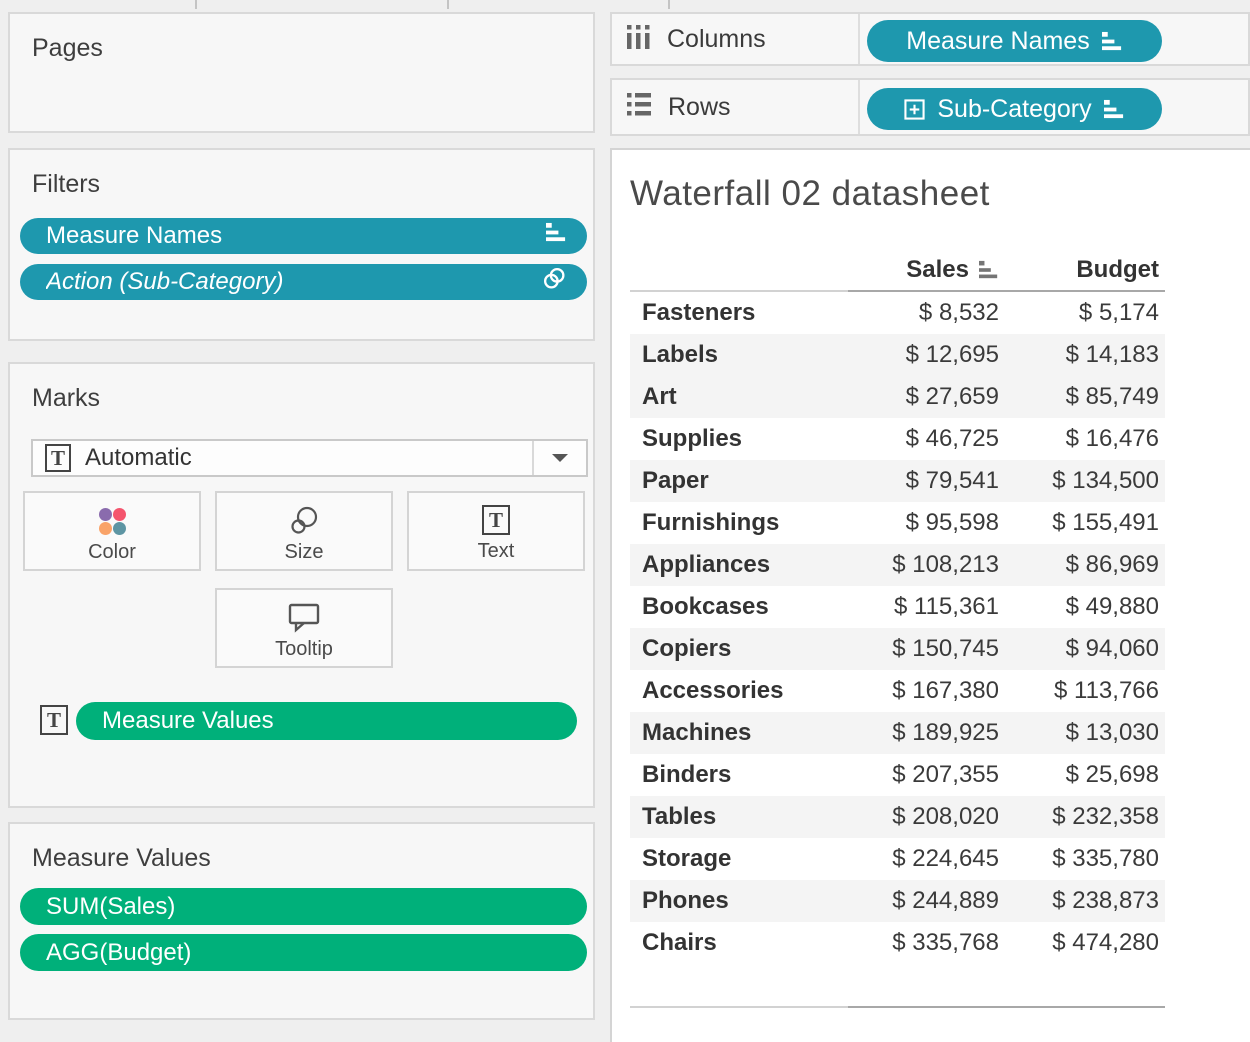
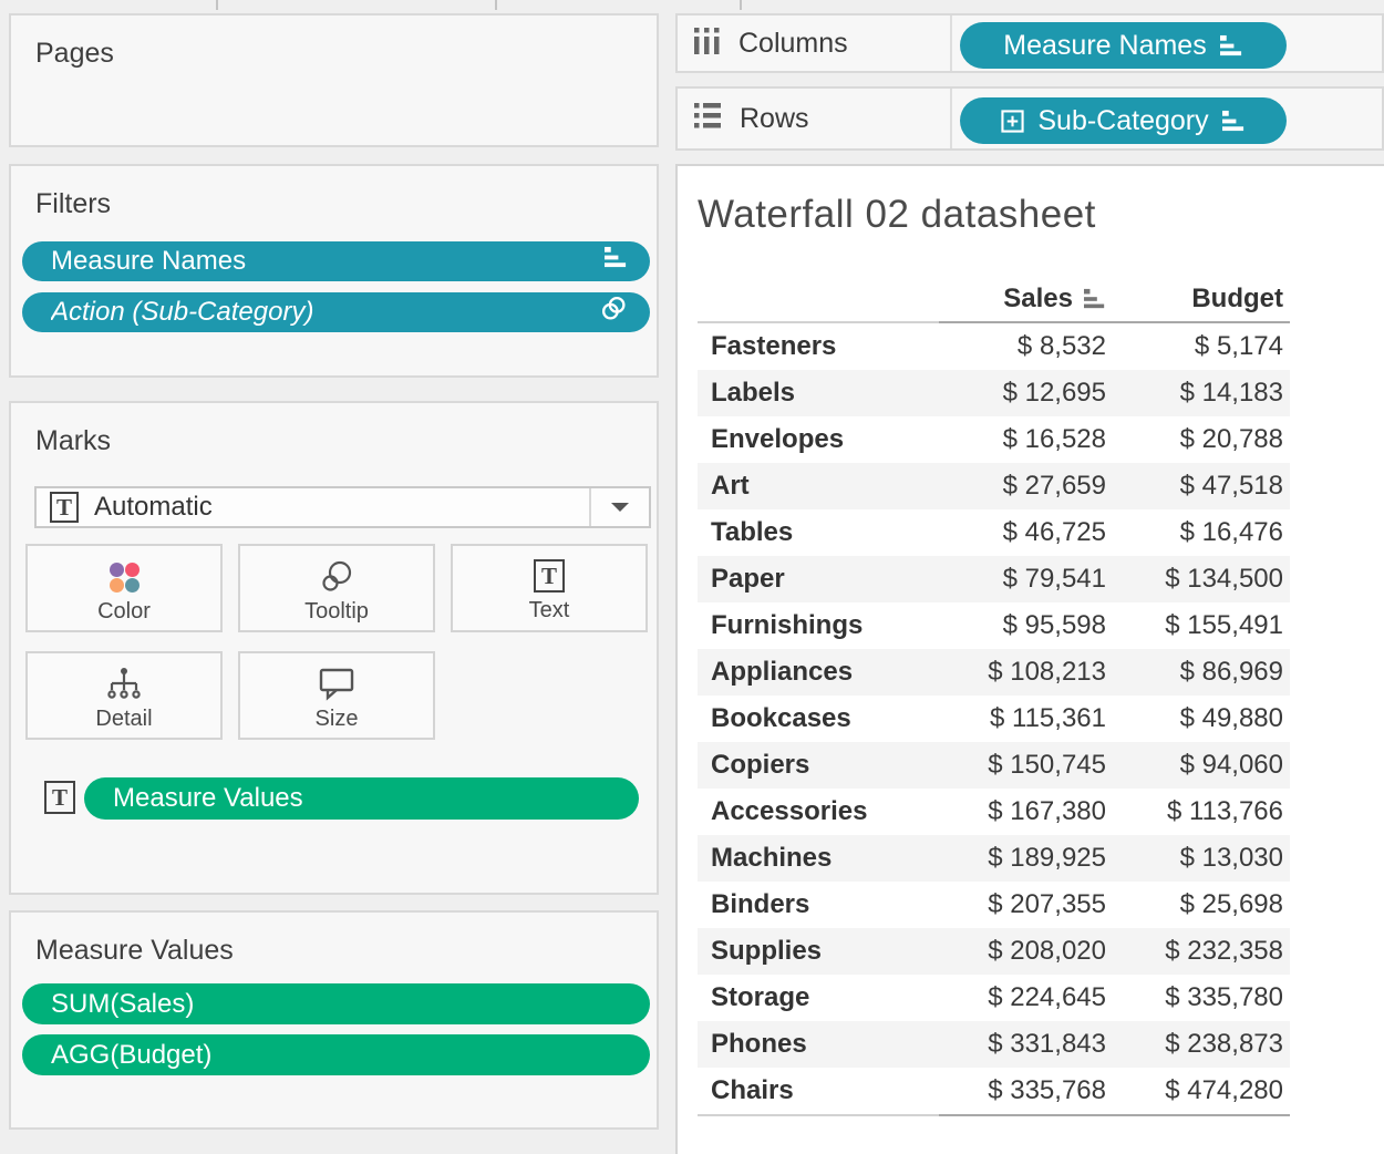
  Pages
  Filters
  Measure Names
  Action (Sub-Category)
  Marks
  T
  Automatic
  Color
- Size
+ Tooltip
  T
  Text
+ Detail
- Tooltip
+ Size
  T
  Measure Values
  Measure Values
  SUM(Sales)
  AGG(Budget)
  Columns
  Measure Names
  Rows
  Sub-Category
  Waterfall 02 datasheet
  Sales
  Budget
  Fasteners
  $ 8,532
  $ 5,174
  Labels
  $ 12,695
  $ 14,183
+ Envelopes
+ $ 16,528
+ $ 20,788
  Art
  $ 27,659
- $ 85,749
+ $ 47,518
- Supplies
+ Tables
  $ 46,725
  $ 16,476
  Paper
  $ 79,541
  $ 134,500
  Furnishings
  $ 95,598
  $ 155,491
  Appliances
  $ 108,213
  $ 86,969
  Bookcases
  $ 115,361
  $ 49,880
  Copiers
  $ 150,745
  $ 94,060
  Accessories
  $ 167,380
  $ 113,766
  Machines
  $ 189,925
  $ 13,030
  Binders
  $ 207,355
  $ 25,698
- Tables
+ Supplies
  $ 208,020
  $ 232,358
  Storage
  $ 224,645
  $ 335,780
  Phones
- $ 244,889
+ $ 331,843
  $ 238,873
  Chairs
  $ 335,768
  $ 474,280
